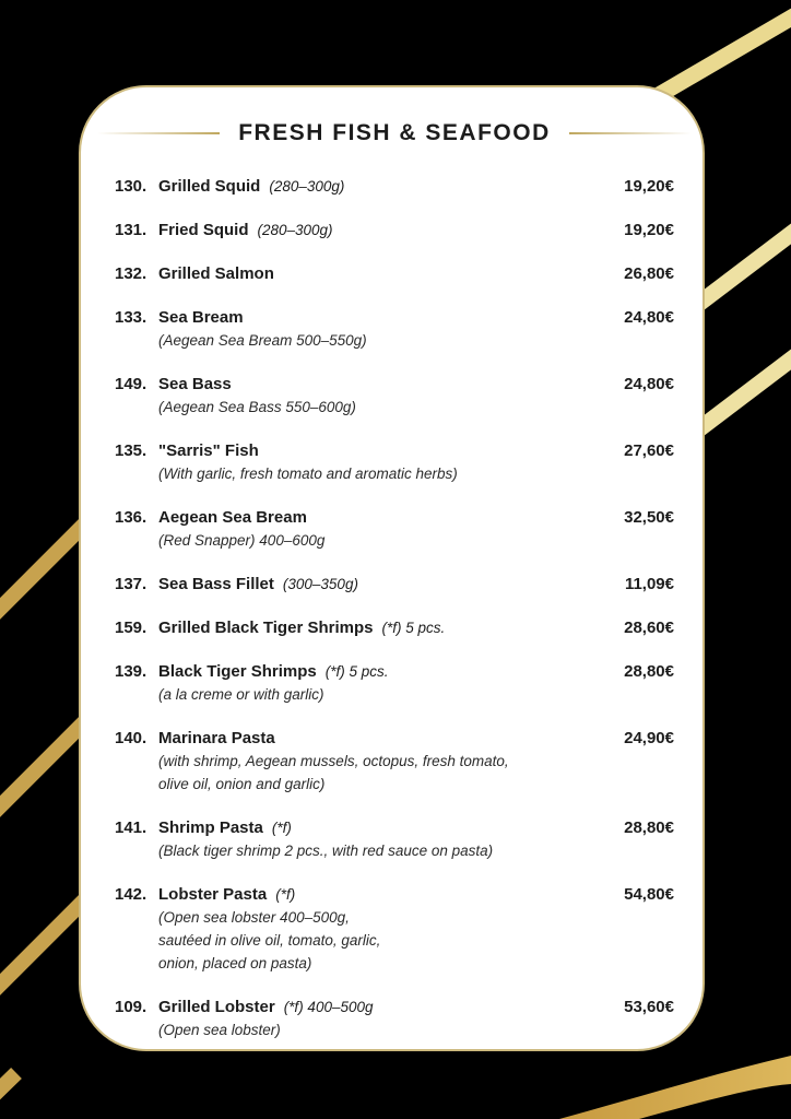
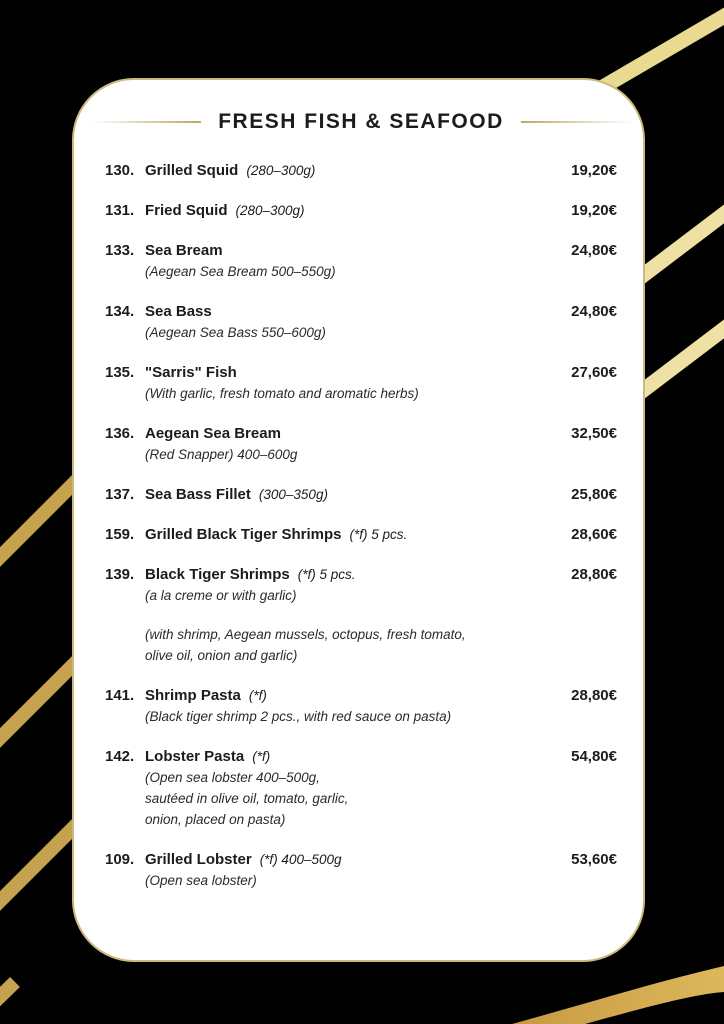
  FRESH FISH & SEAFOOD
  130.
  Grilled Squid (280–300g)
  19,20€
  131.
  Fried Squid (280–300g)
  19,20€
- 132.
- Grilled Salmon
- 26,80€
  133.
  Sea Bream
  24,80€
  (Aegean Sea Bream 500–550g)
- 149.
+ 134.
  Sea Bass
  24,80€
  (Aegean Sea Bass 550–600g)
  135.
  "Sarris" Fish
  27,60€
  (With garlic, fresh tomato and aromatic herbs)
  136.
  Aegean Sea Bream
  32,50€
  (Red Snapper) 400–600g
  137.
  Sea Bass Fillet (300–350g)
- 11,09€
+ 25,80€
  159.
  Grilled Black Tiger Shrimps (*f) 5 pcs.
  28,60€
  139.
  Black Tiger Shrimps (*f) 5 pcs.
  28,80€
  (a la creme or with garlic)
- 140.
- Marinara Pasta
- 24,90€
  (with shrimp, Aegean mussels, octopus, fresh tomato,
  olive oil, onion and garlic)
  141.
  Shrimp Pasta (*f)
  28,80€
  (Black tiger shrimp 2 pcs., with red sauce on pasta)
  142.
  Lobster Pasta (*f)
  54,80€
  (Open sea lobster 400–500g,
  sautéed in olive oil, tomato, garlic,
  onion, placed on pasta)
  109.
  Grilled Lobster (*f) 400–500g
  53,60€
  (Open sea lobster)
